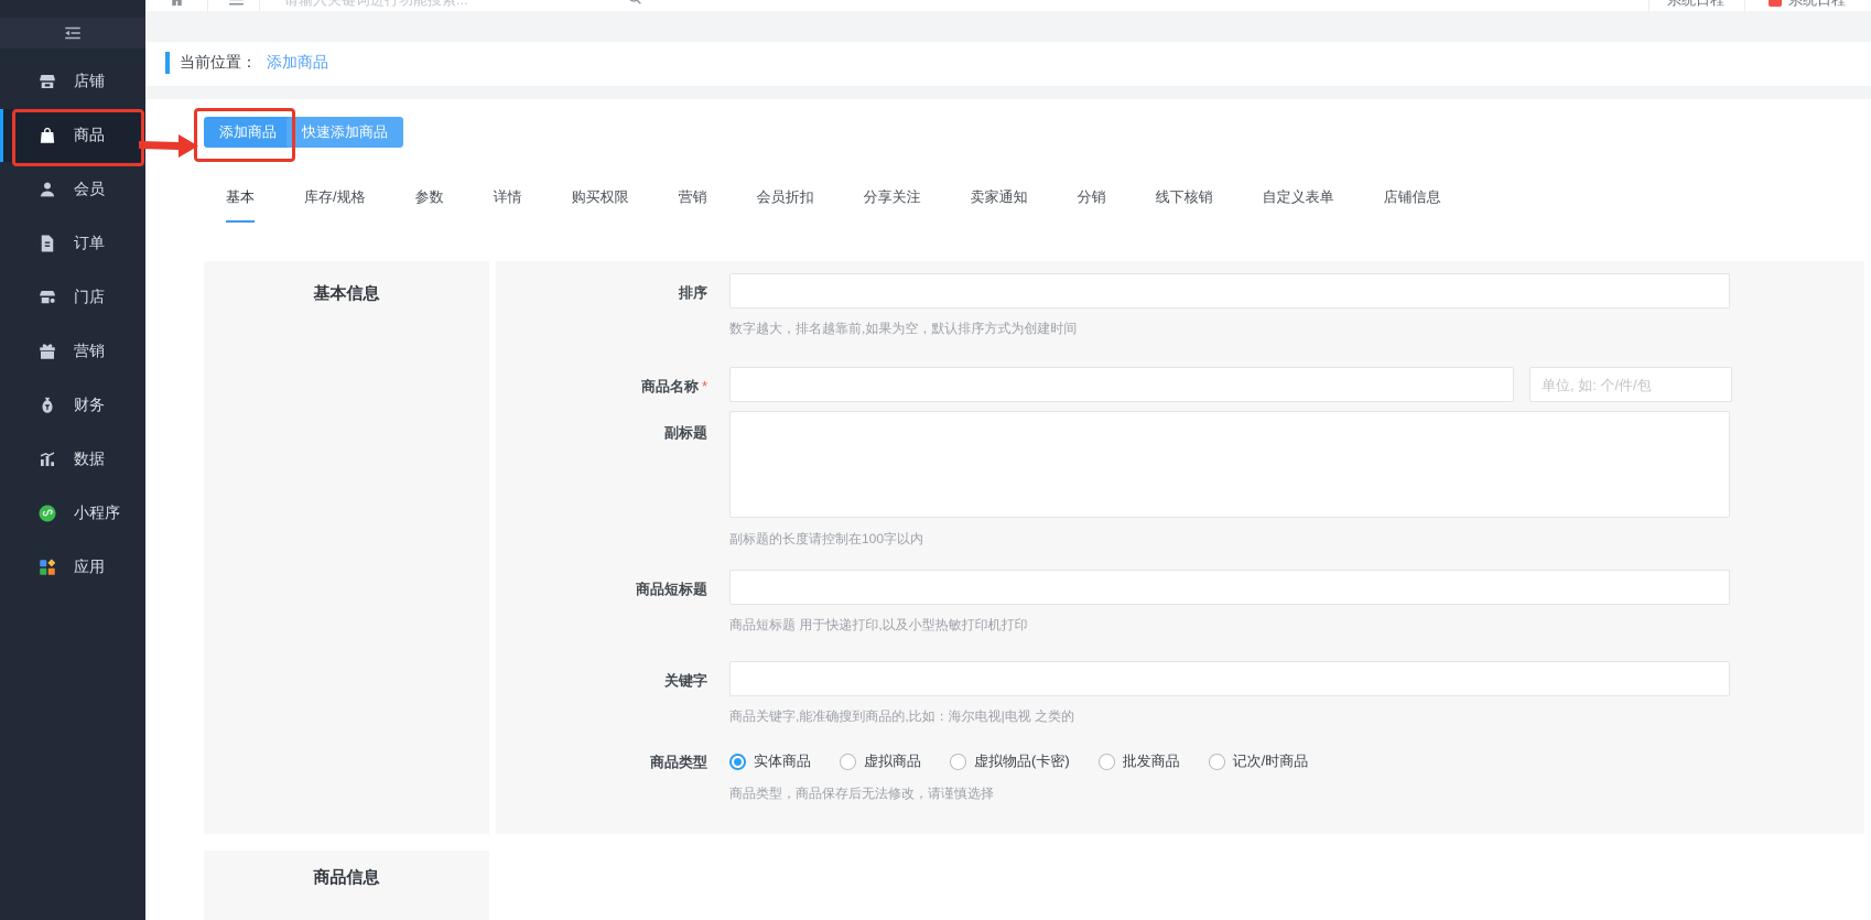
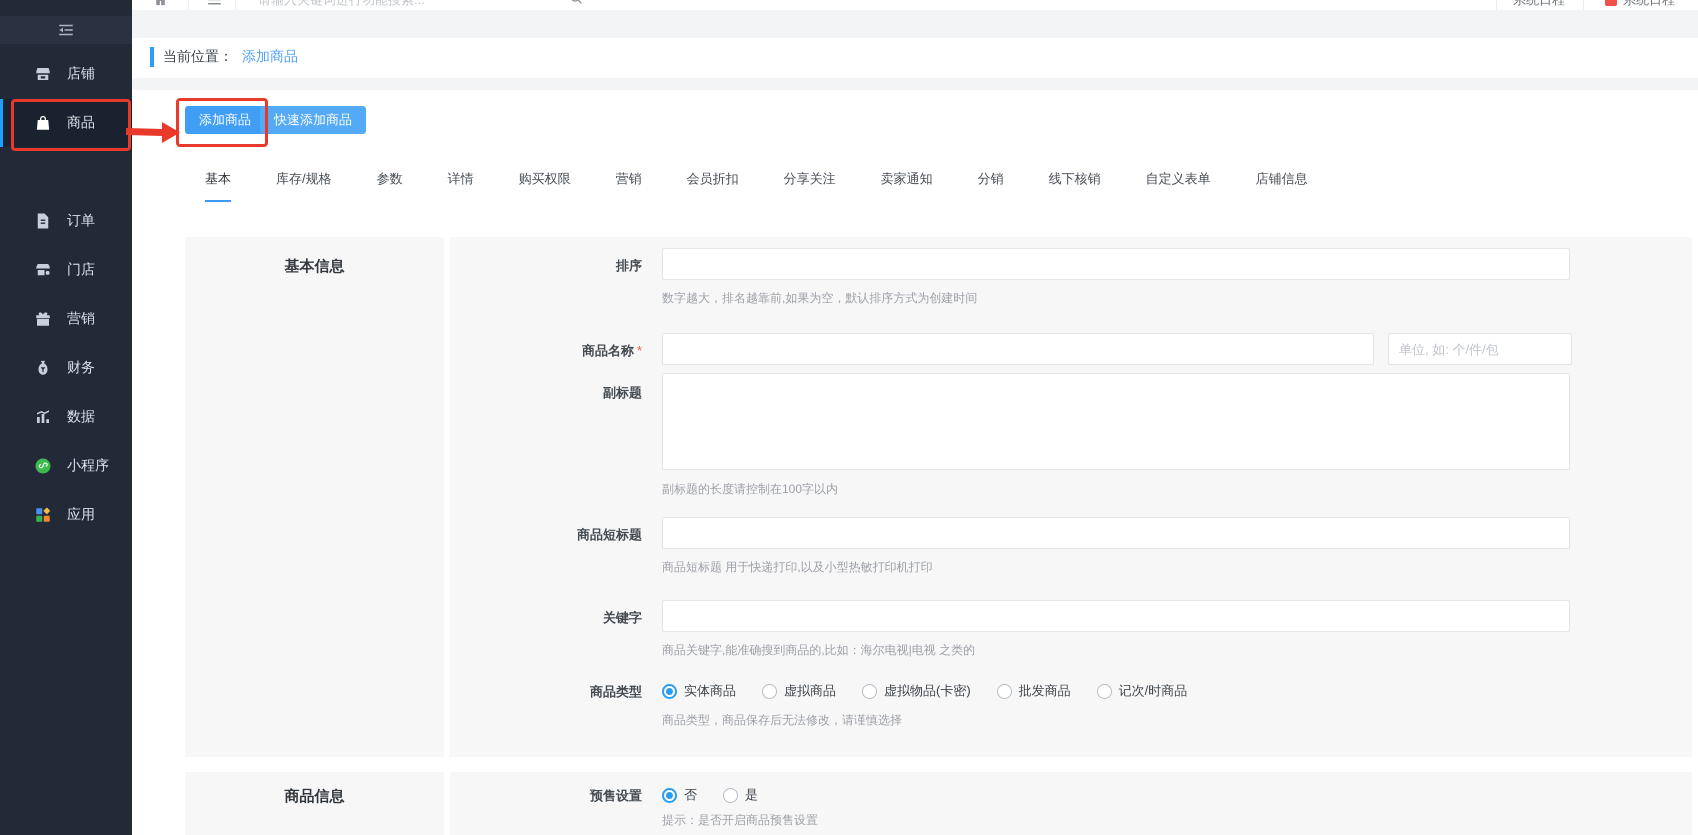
  当前位置：
  添加商品
  添加商品
  快速添加商品
  基本
  库存/规格
  参数
  详情
  购买权限
  营销
  会员折扣
  分享关注
  卖家通知
  分销
  线下核销
  自定义表单
  店铺信息
  基本信息
  排序
  数字越大，排名越靠前,如果为空，默认排序方式为创建时间
  商品名称 *
  单位, 如: 个/件/包
  副标题
  副标题的长度请控制在100字以内
  商品短标题
  商品短标题 用于快递打印,以及小型热敏打印机打印
  关键字
  商品关键字,能准确搜到商品的,比如：海尔电视|电视 之类的
  商品类型
  实体商品
  虚拟商品
  虚拟物品(卡密)
  批发商品
  记次/时商品
  商品类型，商品保存后无法修改，请谨慎选择
  商品信息
+ 预售设置
+ 否
+ 是
+ 提示：是否开启商品预售设置
  店铺
  商品
- 会员
  订单
  门店
  营销
  财务
  数据
  小程序
  应用
